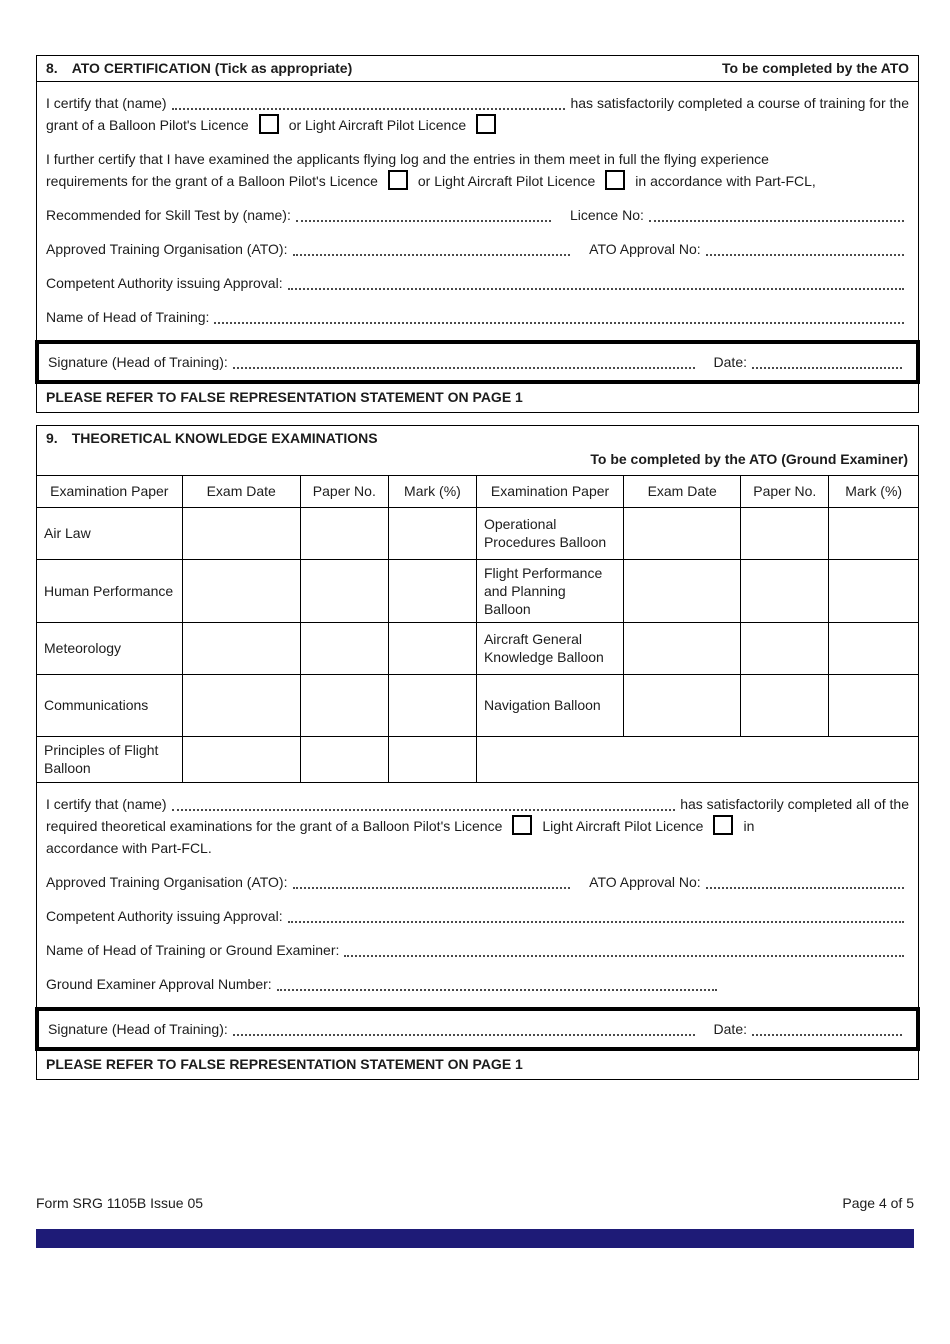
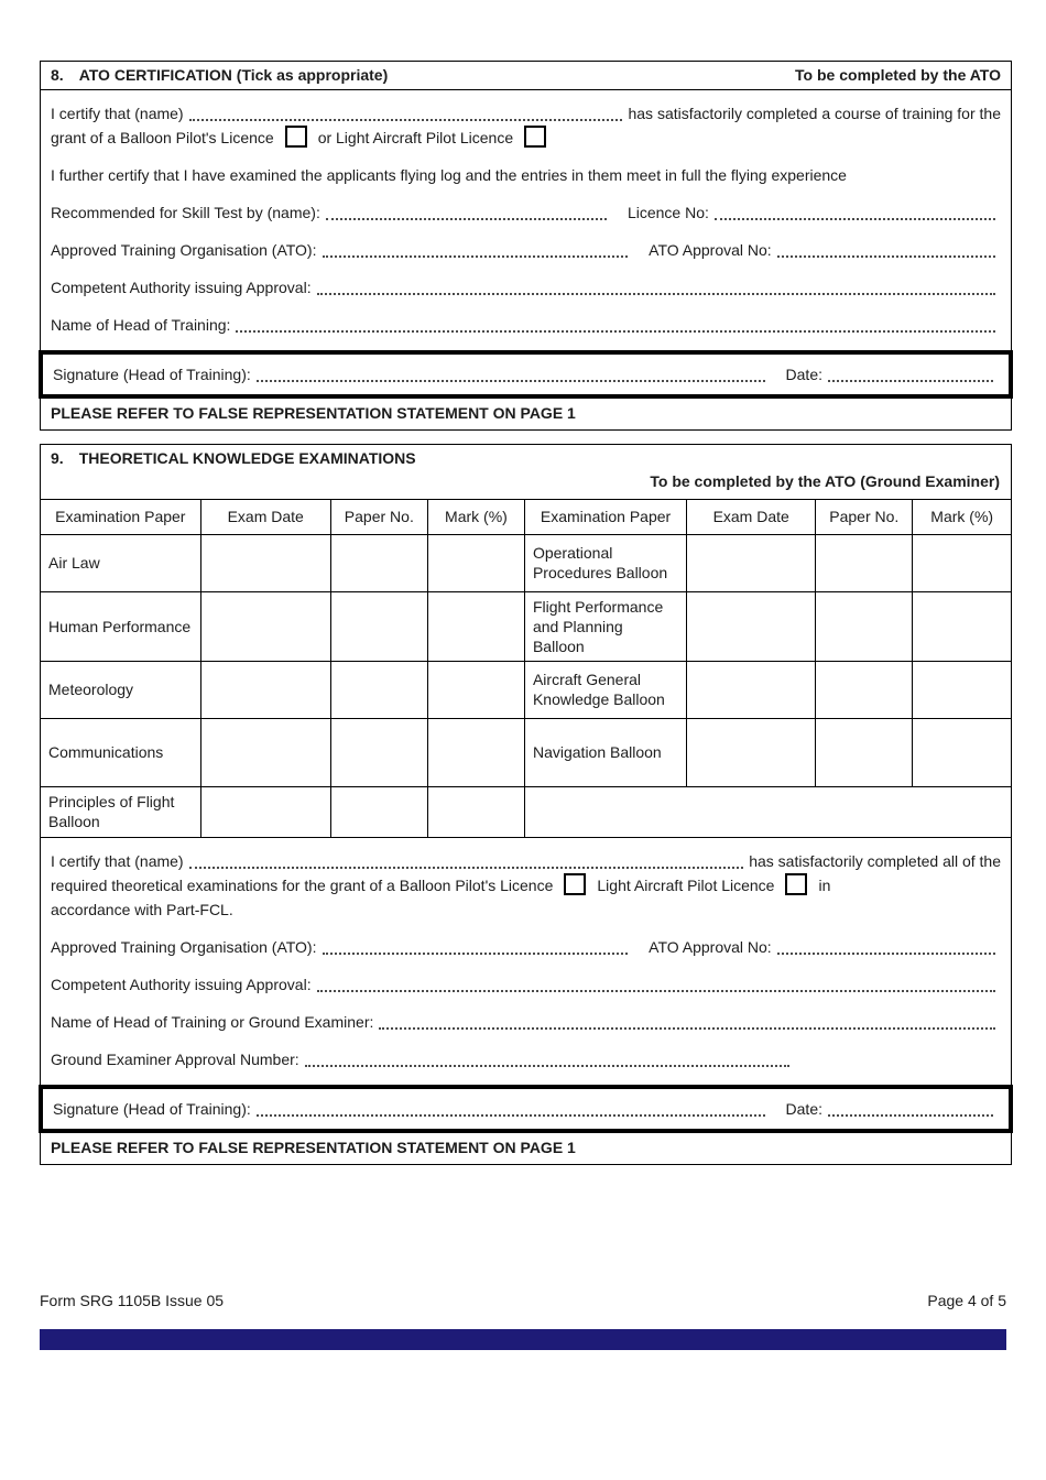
  8. ATO CERTIFICATION (Tick as appropriate)
  To be completed by the ATO
  I certify that (name)
  has satisfactorily completed a course of training for the
  grant of a Balloon Pilot's Licence or Light Aircraft Pilot Licence
  I further certify that I have examined the applicants flying log and the entries in them meet in full the flying experience
- requirements for the grant of a Balloon Pilot's Licence or Light Aircraft Pilot Licence in accordance with Part-FCL,
  Recommended for Skill Test by (name):
  Licence No:
  Approved Training Organisation (ATO):
  ATO Approval No:
  Competent Authority issuing Approval:
  Name of Head of Training:
  Signature (Head of Training):
  Date:
  PLEASE REFER TO FALSE REPRESENTATION STATEMENT ON PAGE 1
  9. THEORETICAL KNOWLEDGE EXAMINATIONS
  To be completed by the ATO (Ground Examiner)
  Examination Paper	Exam Date	Paper No.	Mark (%)	Examination Paper	Exam Date	Paper No.	Mark (%)
  Air Law				Operational Procedures Balloon
  Human Performance				Flight Performance and Planning Balloon
  Meteorology				Aircraft General Knowledge Balloon
  Communications				Navigation Balloon
  Principles of Flight Balloon
  I certify that (name)
  has satisfactorily completed all of the
  required theoretical examinations for the grant of a Balloon Pilot's Licence Light Aircraft Pilot Licence in
  accordance with Part-FCL.
  Approved Training Organisation (ATO):
  ATO Approval No:
  Competent Authority issuing Approval:
  Name of Head of Training or Ground Examiner:
  Ground Examiner Approval Number:
  Signature (Head of Training):
  Date:
  PLEASE REFER TO FALSE REPRESENTATION STATEMENT ON PAGE 1
  Form SRG 1105B Issue 05
  Page 4 of 5
